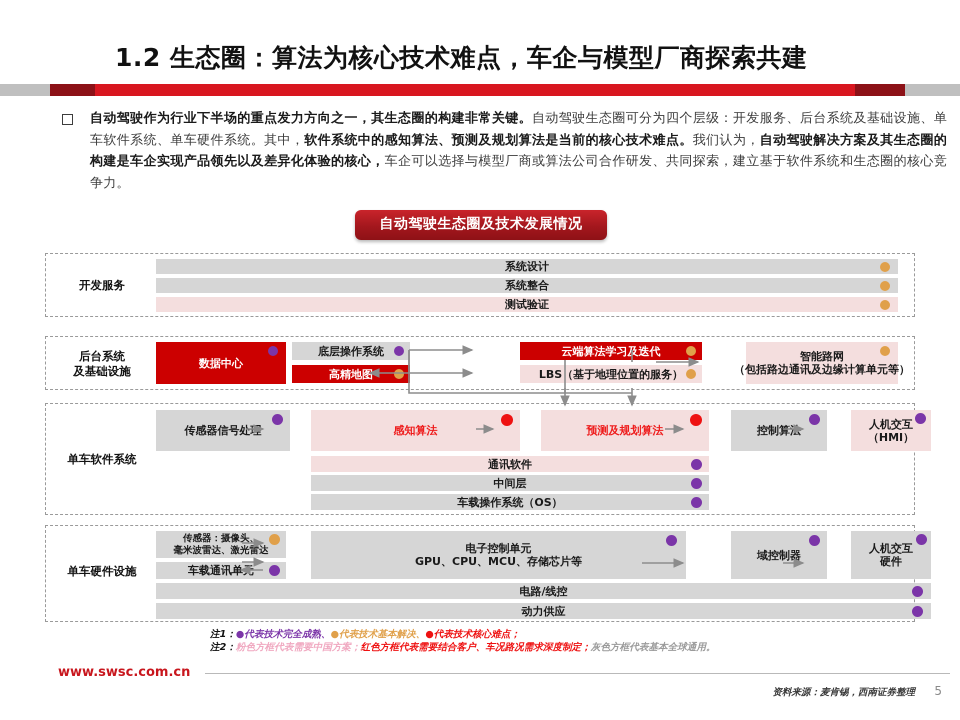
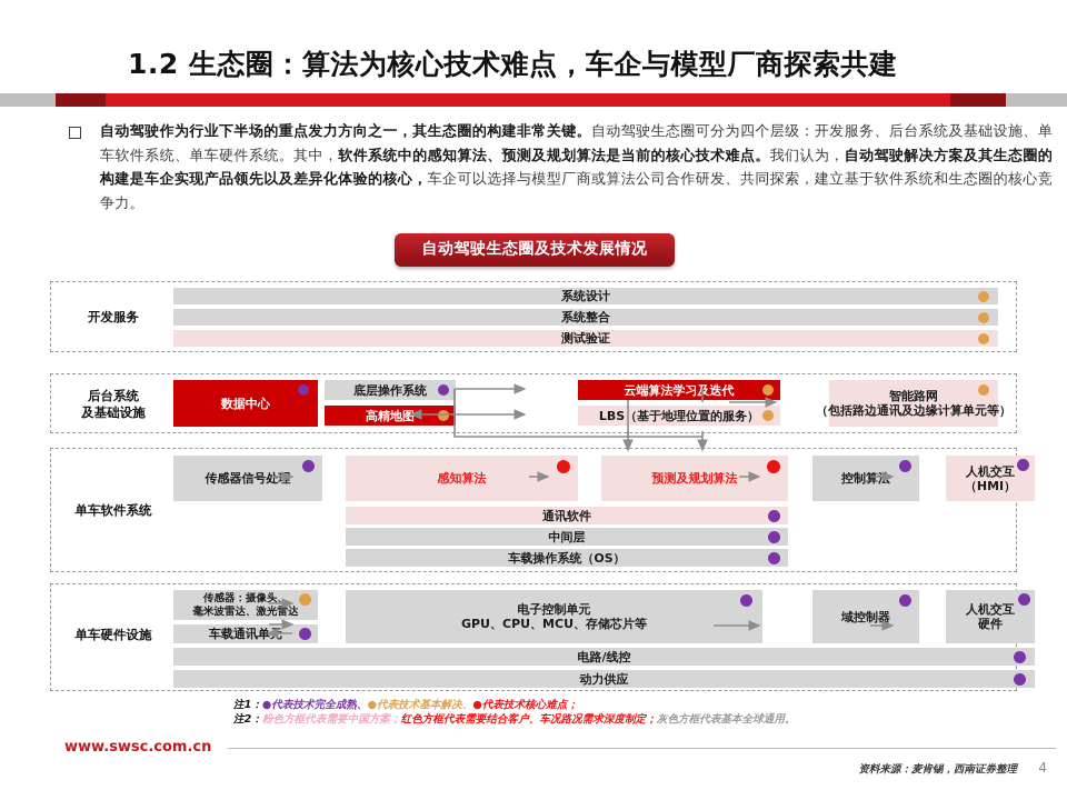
  1.2 生态圈：算法为核心技术难点，车企与模型厂商探索共建
  自动驾驶作为行业下半场的重点发力方向之一，其生态圈的构建非常关键。自动驾驶生态圈可分为四个层级：开发服务、后台系统及基础设施、单车软件系统、单车硬件系统。其中，软件系统中的感知算法、预测及规划算法是当前的核心技术难点。我们认为，自动驾驶解决方案及其生态圈的构建是车企实现产品领先以及差异化体验的核心，车企可以选择与模型厂商或算法公司合作研发、共同探索，建立基于软件系统和生态圈的核心竞争力。
  自动驾驶生态圈及技术发展情况
  开发服务
  系统设计
  系统整合
  测试验证
  后台系统
  及基础设施
  数据中心
  底层操作系统
  高精地图
  云端算法学习及迭代
  LBS（基于地理位置的服务）
  智能路网
  （包括路边通讯及边缘计算单元等）
  单车软件系统
  传感器信号处理
  感知算法
  预测及规划算法
  控制算法
  人机交互
  （HMI）
  通讯软件
  中间层
  车载操作系统（OS）
  单车硬件设施
  传感器：摄像头、
  毫米波雷达、激光雷达
  车载通讯单
  电子控制单元
  GPU、CPU、MCU、存储芯片等
  域控制器
  人机交互
  硬件
  电路/线控
  动力供应
  注1：●代表技术完全成熟、●代表技术基本解决、●代表技术核心难点；
  注2：粉色方框代表需要中国方案；红色方框代表需要结合客户、车况路况需求深度制定；灰色方框代表基本全球通用。
  www.swsc.com.cn
  资料来源：麦肯锡，西南证券整理
- 5
+ 4
